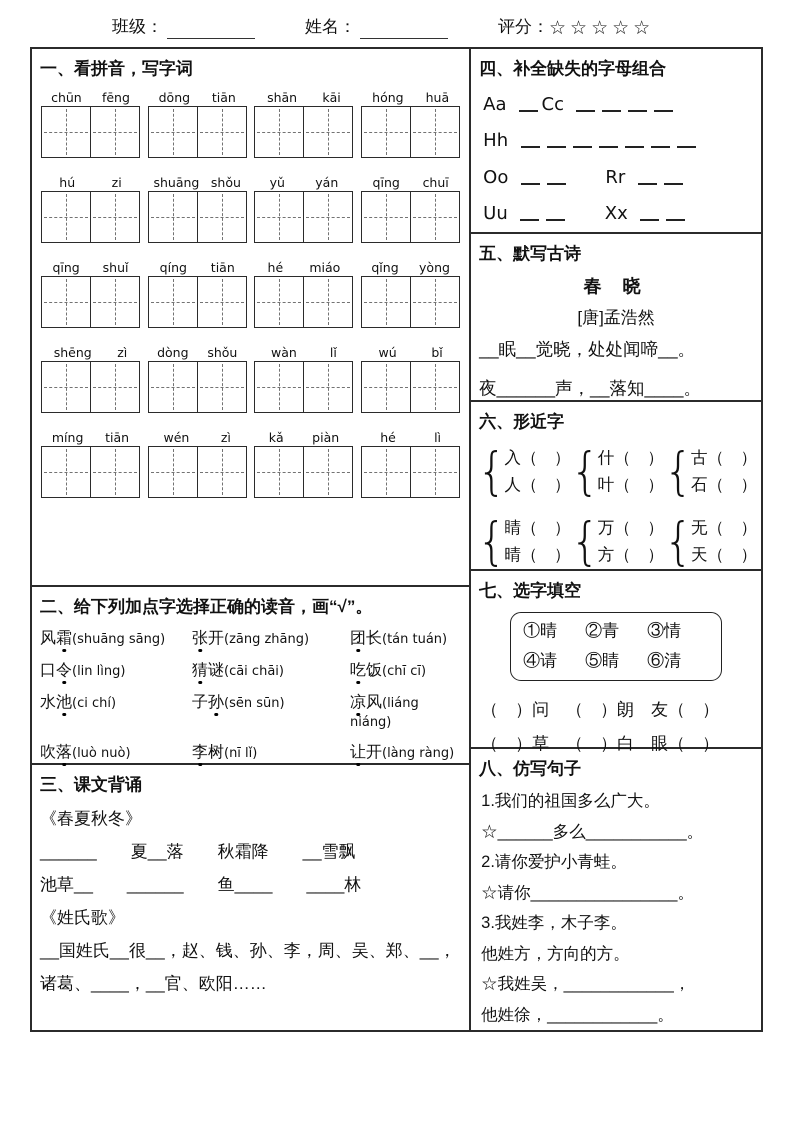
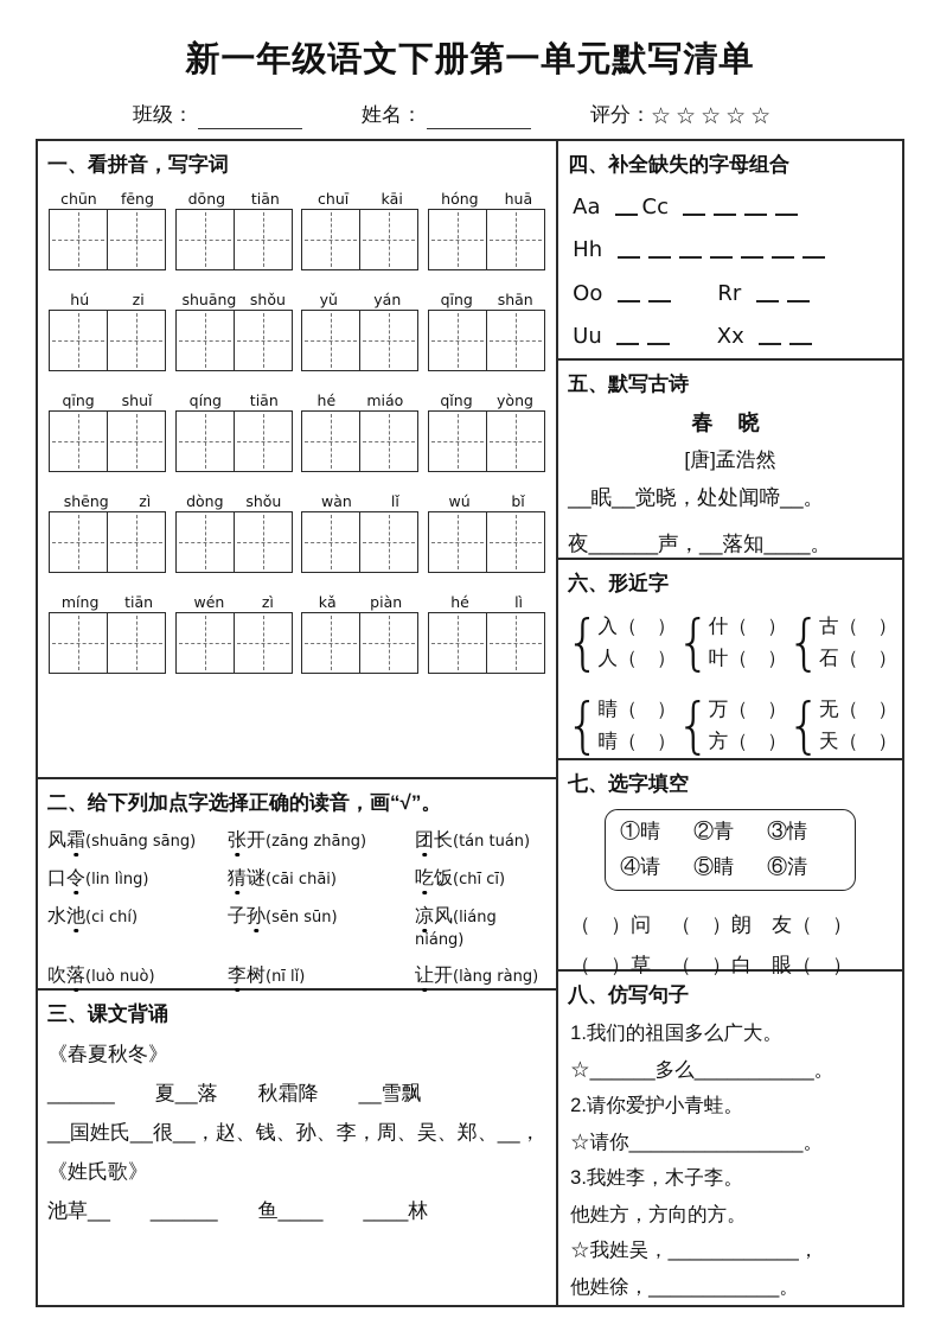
+ 新一年级语文下册第一单元默写清单
  班级：
  姓名：
  评分：
  ☆☆☆☆☆
  一、看拼音，写字词
  chūn
  fēng
  dōng
  tiān
- shān
+ chuī
  kāi
  hóng
  huā
  hú
  zi
  shuāng
  shǒu
  yǔ
  yán
  qīng
- chuī
+ shān
  qīng
  shuǐ
  qíng
  tiān
  hé
  miáo
  qǐng
  yòng
  shēng
  zì
  dòng
  shǒu
  wàn
  lǐ
  wú
  bǐ
  míng
  tiān
  wén
  zì
  kǎ
  piàn
  hé
  lì
  二、给下列加点字选择正确的读音，画“√”。
  风霜(shuāng sāng)
  张开(zāng zhāng)
  团长(tán tuán)
  口令(lin lìng)
  猜谜(cāi chāi)
  吃饭(chī cī)
  水池(ci chí)
  子孙(sēn sūn)
  凉风(liáng niáng)
  吹落(luò nuò)
  李树(nī lǐ)
  让开(làng ràng)
  三、课文背诵
  《春夏秋冬》
  ______ 夏__落 秋霜降 __雪飘
- 池草__ ______ 鱼____ ____林
+ __国姓氏__很__，赵、钱、孙、李，周、吴、郑、__，
  《姓氏歌》
- __国姓氏__很__，赵、钱、孙、李，周、吴、郑、__，
+ 池草__ ______ 鱼____ ____林
- 诸葛、____，__官、欧阳……
  四、补全缺失的字母组合
  Aa
  Cc
  Hh
  Oo
  Rr
  Uu
  Xx
  五、默写古诗
  春 晓
  [唐]孟浩然
  __眠__觉晓，处处闻啼__。
  夜______声，__落知____。
  六、形近字
  {
  入（ ）
  人（ ）
  {
  什（ ）
  叶（ ）
  {
  古（ ）
  石（ ）
  {
  睛（ ）
  晴（ ）
  {
  万（ ）
  方（ ）
  {
  无（ ）
  天（ ）
  七、选字填空
  ①晴
  ②青
  ③情
  ④请
  ⑤睛
  ⑥清
  （ ）问 （ ）朗 友（ ）
  （ ）草 （ ）白 眼（ ）
  八、仿写句子
  1.我们的祖国多么广大。
  ☆______多么___________。
  2.请你爱护小青蛙。
  ☆请你________________。
  3.我姓李，木子李。
  他姓方，方向的方。
  ☆我姓吴，____________，
  他姓徐，____________。
